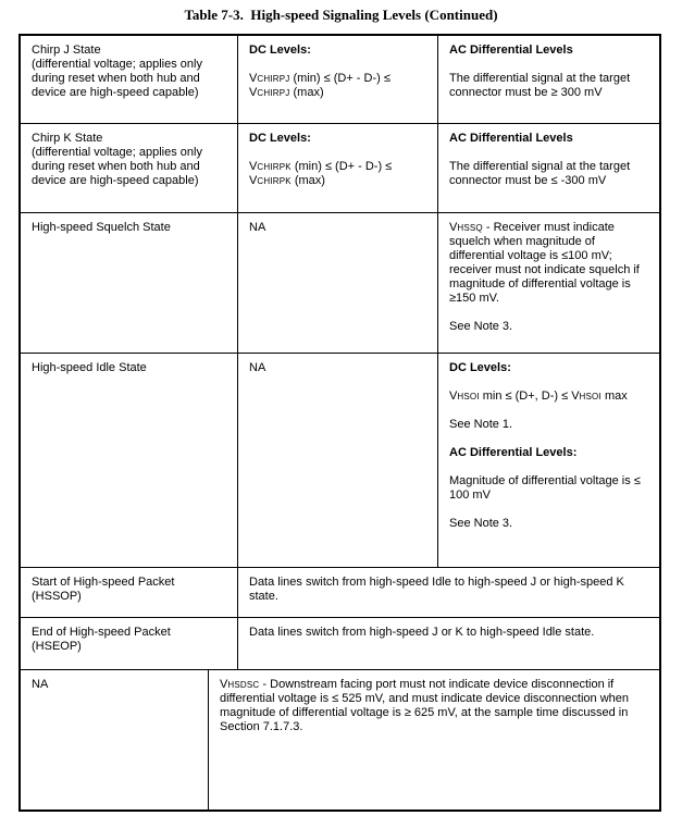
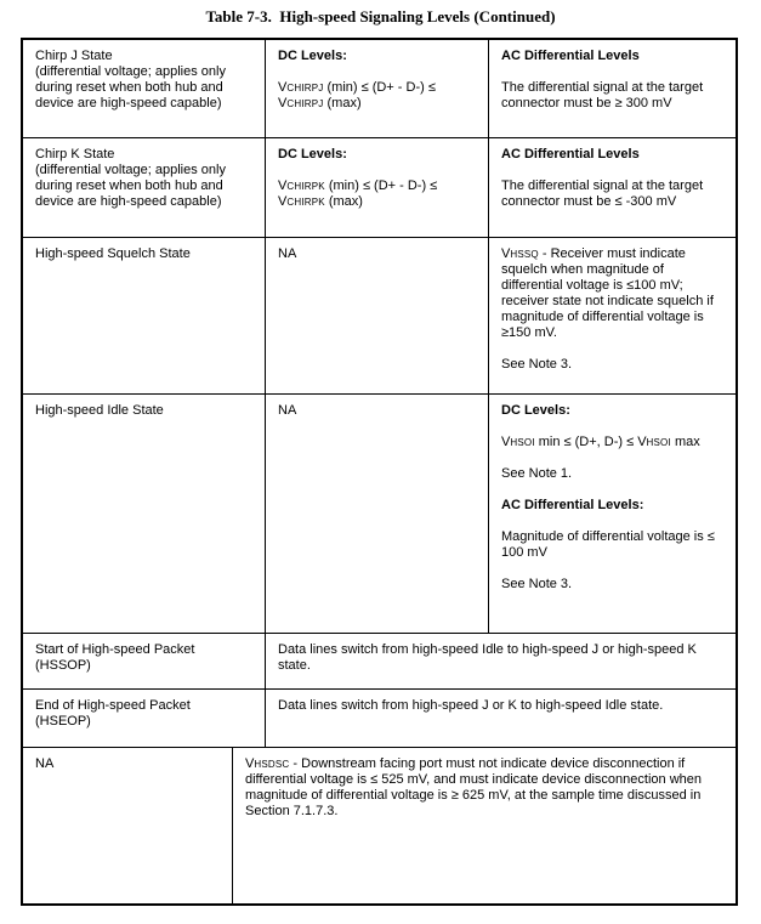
  Table 7-3. High-speed Signaling Levels (Continued)
  Chirp J State
  (differential voltage; applies only during reset when both hub and device are high-speed capable)
  DC Levels:
  VCHIRPJ (min) ≤ (D+ - D-) ≤
  VCHIRPJ (max)
  AC Differential Levels
  The differential signal at the target connector must be ≥ 300 mV
  Chirp K State
  (differential voltage; applies only during reset when both hub and device are high-speed capable)
  DC Levels:
  VCHIRPK (min) ≤ (D+ - D-) ≤
  VCHIRPK (max)
  AC Differential Levels
  The differential signal at the target connector must be ≤ -300 mV
  High-speed Squelch State
  NA
- VHSSQ - Receiver must indicate squelch when magnitude of differential voltage is ≤100 mV; receiver must not indicate squelch if magnitude of differential voltage is ≥150 mV.
+ VHSSQ - Receiver must indicate squelch when magnitude of differential voltage is ≤100 mV; receiver state not indicate squelch if magnitude of differential voltage is ≥150 mV.
  See Note 3.
  High-speed Idle State
  NA
  DC Levels:
  VHSOI min ≤ (D+, D-) ≤ VHSOI max
  See Note 1.
  AC Differential Levels:
  Magnitude of differential voltage is ≤ 100 mV
  See Note 3.
  Start of High-speed Packet
  (HSSOP)
  Data lines switch from high-speed Idle to high-speed J or high-speed K state.
  End of High-speed Packet
  (HSEOP)
  Data lines switch from high-speed J or K to high-speed Idle state.
  NA
  VHSDSC - Downstream facing port must not indicate device disconnection if differential voltage is ≤ 525 mV, and must indicate device disconnection when magnitude of differential voltage is ≥ 625 mV, at the sample time discussed in Section 7.1.7.3.
